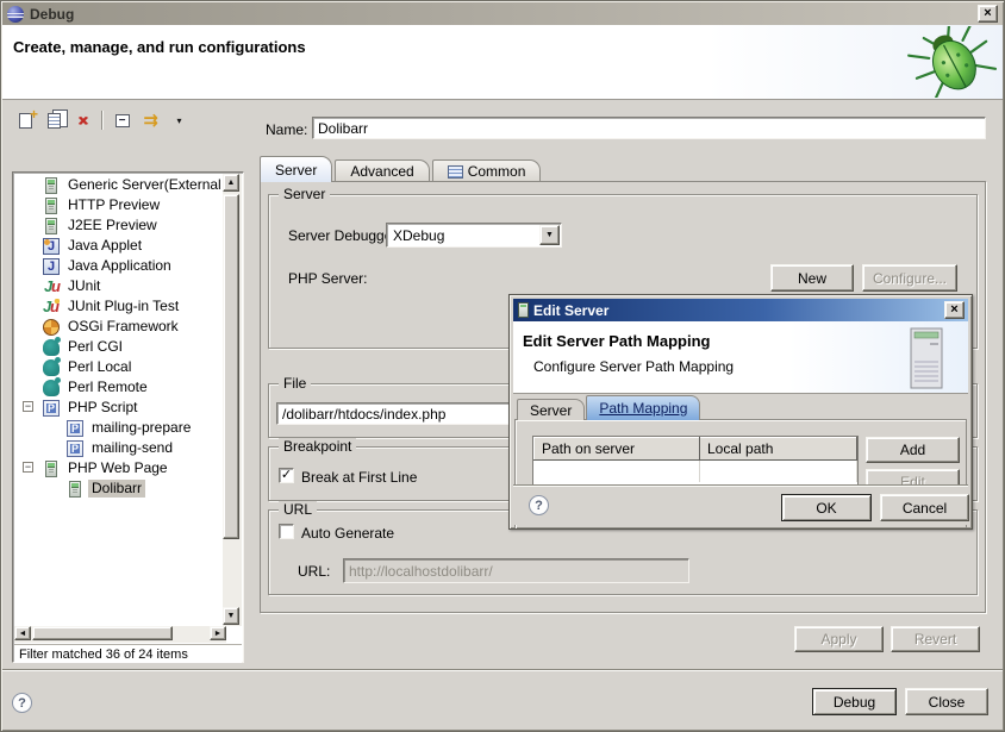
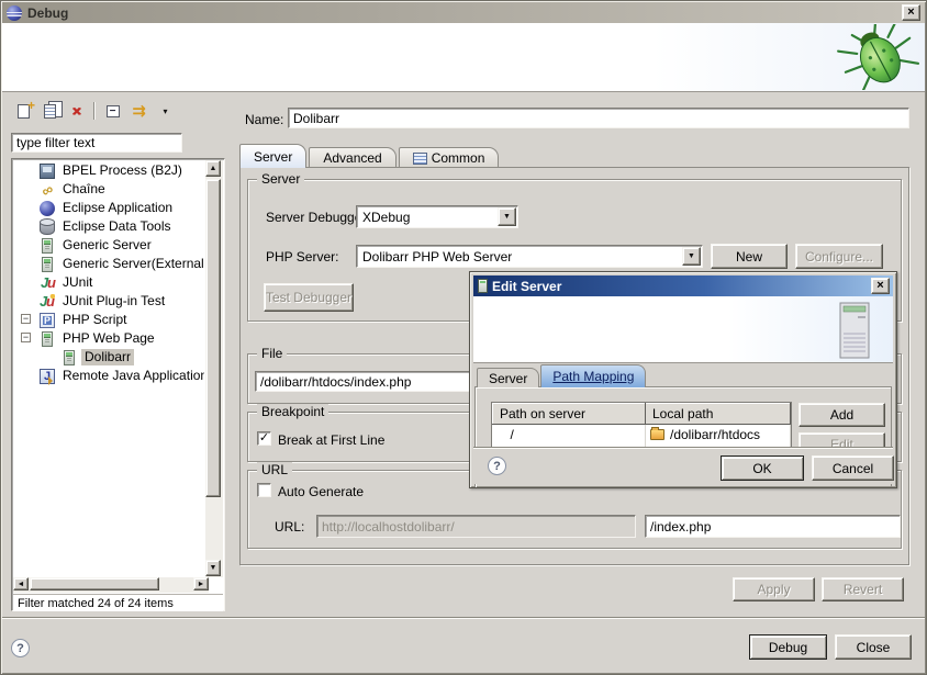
  Debug
  ×
- Create, manage, and run configurations
  ×
  −
  ⇉
  ▾
+ type filter text
+ BPEL Process (B2J)
+ Chaîne
+ Eclipse Application
+ Eclipse Data Tools
+ Generic Server
  Generic Server(External
- HTTP Preview
- J2EE Preview
- Java Applet
- Java Application
  JUnit
  JUnit Plug-in Test
- OSGi Framework
- Perl CGI
- Perl Local
- Perl Remote
  −
  PHP Script
- mailing-prepare
- mailing-send
  −
  PHP Web Page
  Dolibarr
+ Remote Java Application
- Filter matched 36 of 24 items
+ Filter matched 24 of 24 items
  Name:
  Dolibarr
  Server
  Advanced
  Common
  Server
  Server Debugg
  XDebug
  PHP Server:
+ Dolibarr PHP Web Server
  New
  Configure...
+ Test Debugger
  File
  /dolibarr/htdocs/index.php
  Breakpoint
  ✓
  Break at First Line
  URL
  Auto Generate
  URL:
  http://localhostdolibarr/
+ /index.php
  Apply
  Revert
  ?
  Debug
  Close
  Edit Server
  ×
- Edit Server Path Mapping
- Configure Server Path Mapping
  Server
  Path Mapping
  Path on server	Local path
+ /	/dolibarr/htdocs
  Add
  Edit
  ?
  OK
  Cancel
